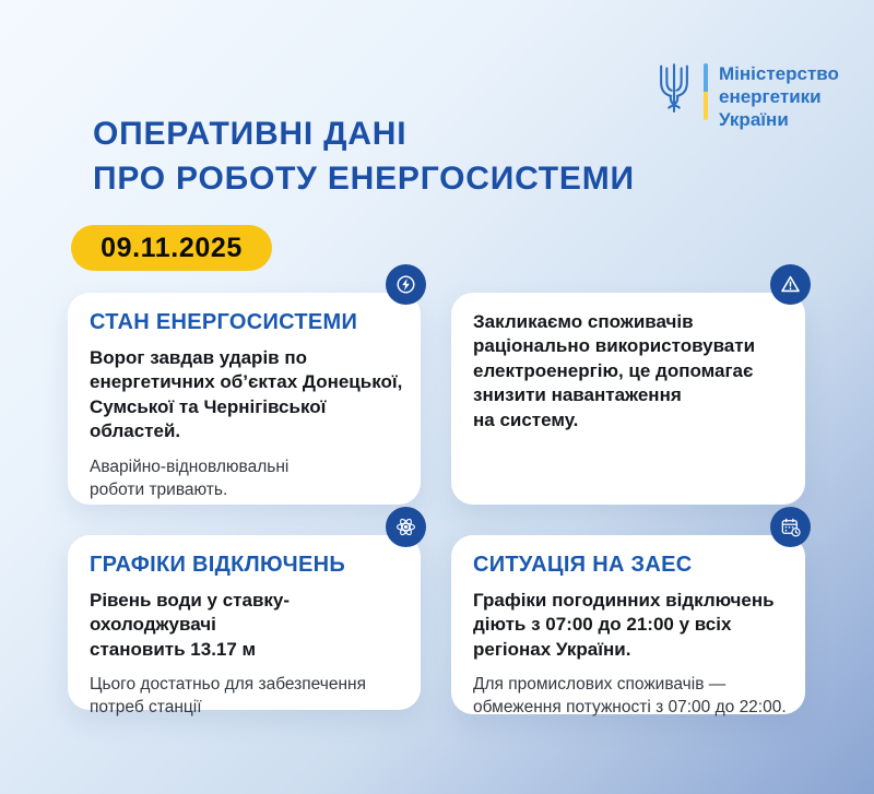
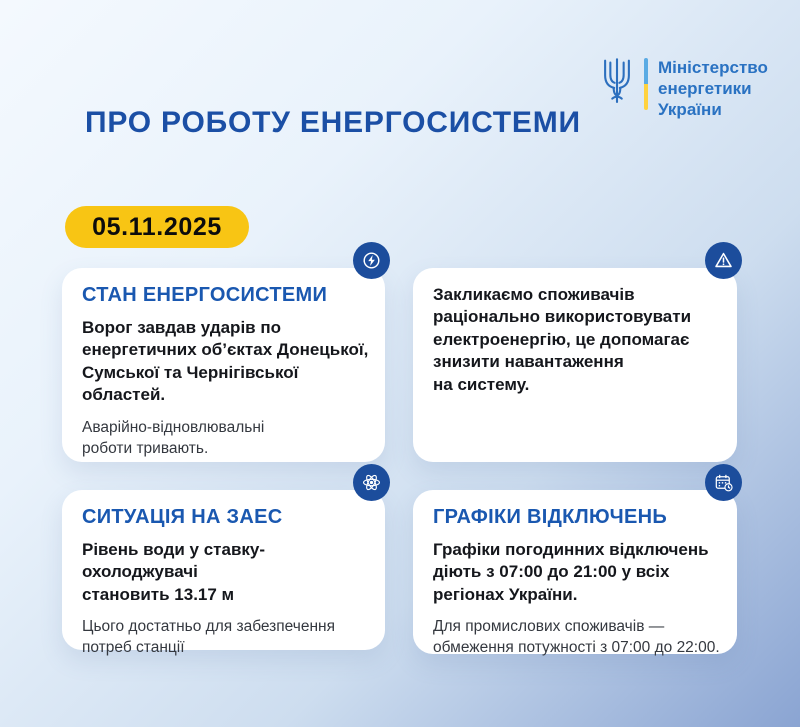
  Міністерство
  енергетики
  України
- ОПЕРАТИВНІ ДАНІ
  ПРО РОБОТУ ЕНЕРГОСИСТЕМИ
- 09.11.2025
+ 05.11.2025
  СТАН ЕНЕРГОСИСТЕМИ
  Ворог завдав ударів по
  енергетичних об’єктах Донецької,
  Сумської та Чернігівської
  областей.
  Аварійно-відновлювальні
  роботи тривають.
  Закликаємо споживачів
  раціонально використовувати
  електроенергію, це допомагає
  знизити навантаження
  на систему.
- ГРАФІКИ ВІДКЛЮЧЕНЬ
+ СИТУАЦІЯ НА ЗАЕС
  Рівень води у ставку-охолоджувачі
  становить 13.17 м
  Цього достатньо для забезпечення
  потреб станції
- СИТУАЦІЯ НА ЗАЕС
+ ГРАФІКИ ВІДКЛЮЧЕНЬ
  Графіки погодинних відключень
  діють з 07:00 до 21:00 у всіх
  регіонах України.
  Для промислових споживачів —
  обмеження потужності з 07:00 до 22:00.
